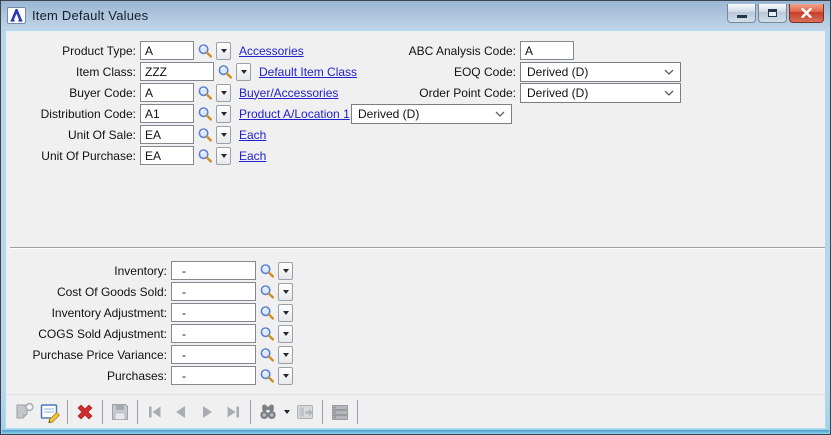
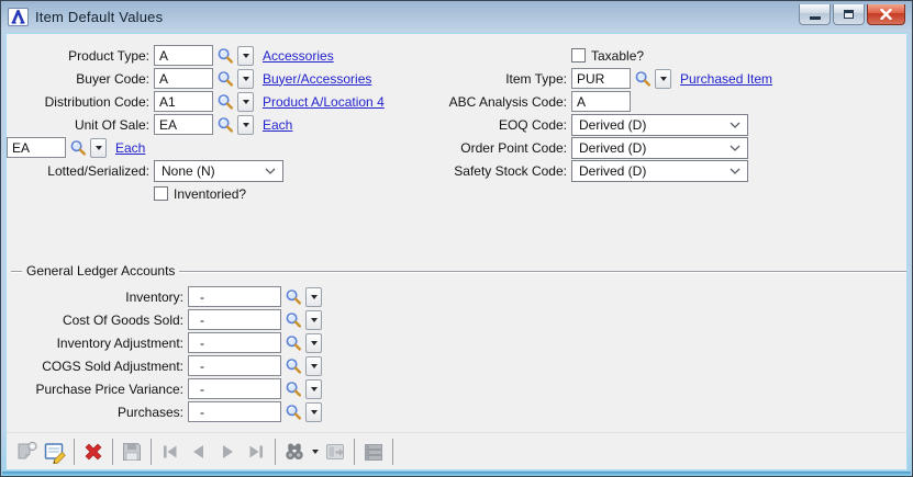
  Item Default Values
  Product Type:
  A
  Accessories
- Item Class:
- ZZZ
- Default Item Class
  Buyer Code:
  A
  Buyer/Accessories
  Distribution Code:
  A1
- Product A/Location 1
+ Product A/Location 4
  Unit Of Sale:
  EA
  Each
- Unit Of Purchase:
  EA
  Each
+ Lotted/Serialized:
+ None (N)
+ Inventoried?
+ Taxable?
+ Item Type:
+ PUR
+ Purchased Item
  ABC Analysis Code:
  A
  EOQ Code:
  Derived (D)
  Order Point Code:
  Derived (D)
+ Safety Stock Code:
  Derived (D)
+ General Ledger Accounts
  Inventory:
  -
  Cost Of Goods Sold:
  -
  Inventory Adjustment:
  -
  COGS Sold Adjustment:
  -
  Purchase Price Variance:
  -
  Purchases:
  -
